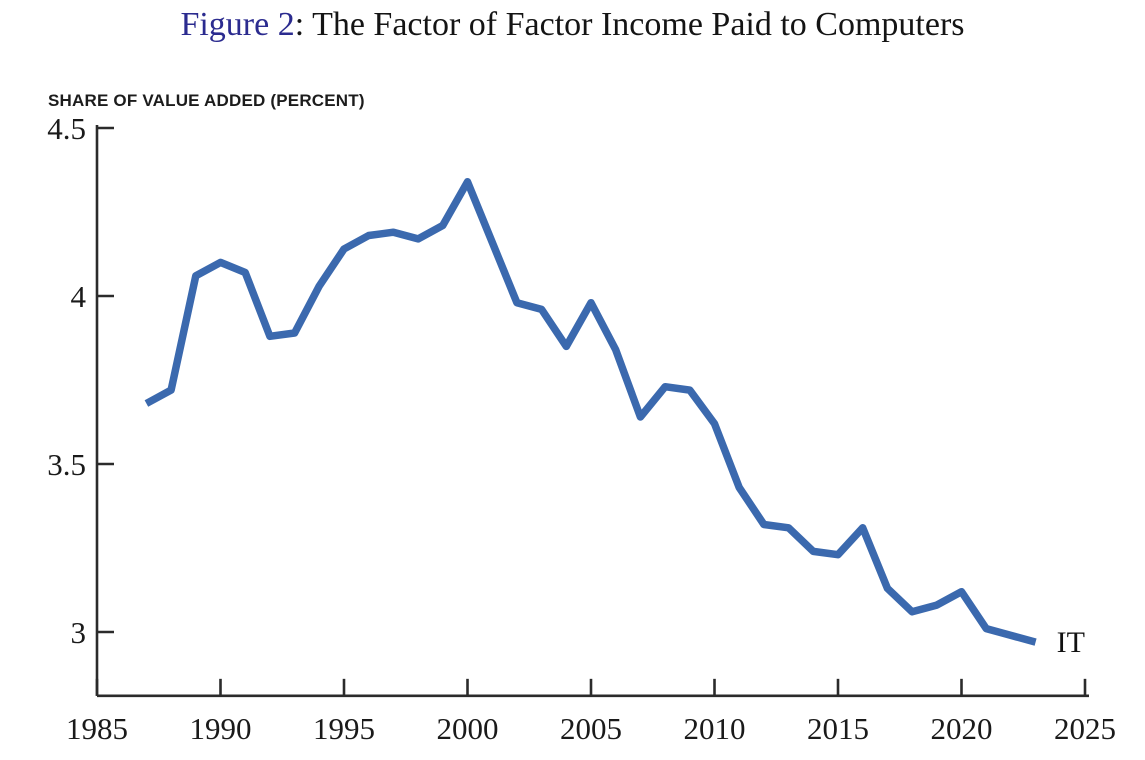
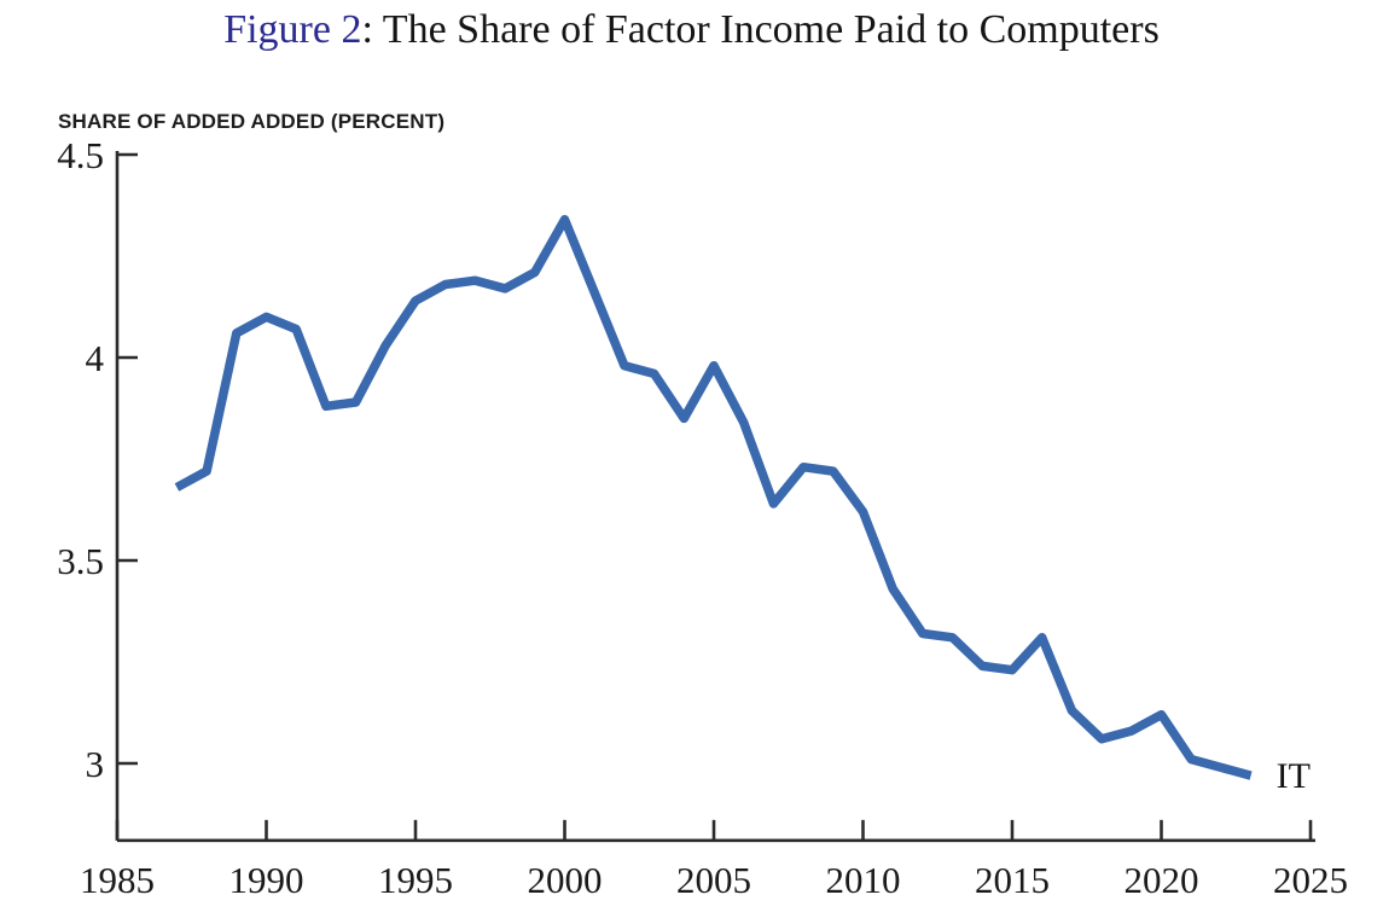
- Figure 2: The Factor of Factor Income Paid to Computers
+ Figure 2: The Share of Factor Income Paid to Computers
- SHARE OF VALUE ADDED (PERCENT)
+ SHARE OF ADDED ADDED (PERCENT)
  3
  3.5
  4
  4.5
  1985
  1990
  1995
  2000
  2005
  2010
  2015
  2020
  2025
  IT
